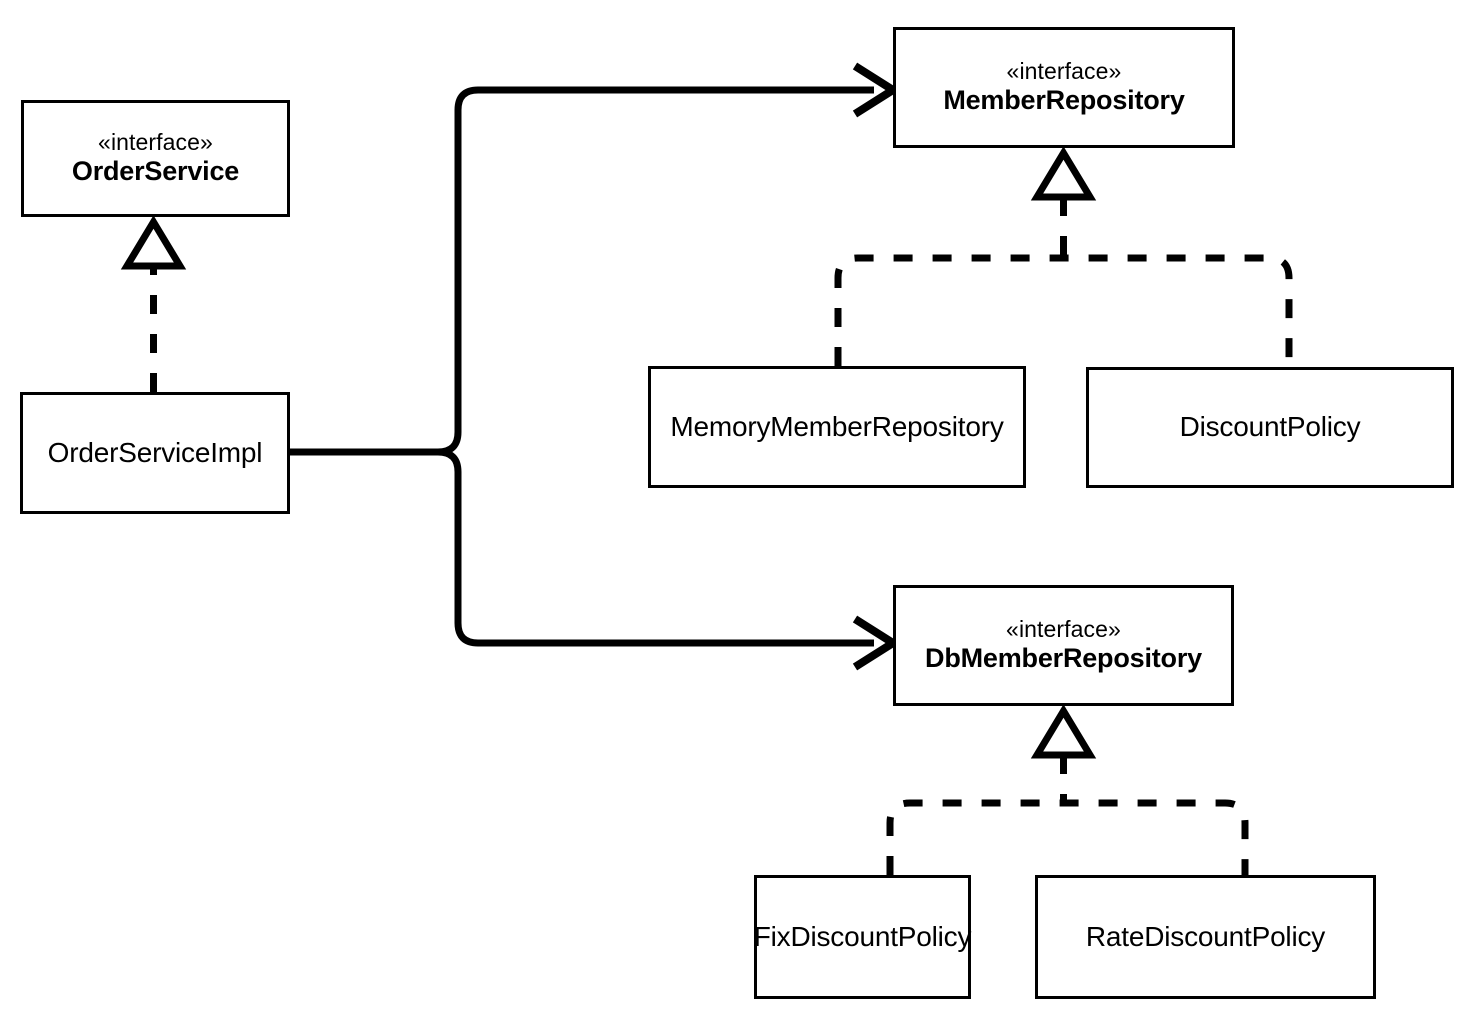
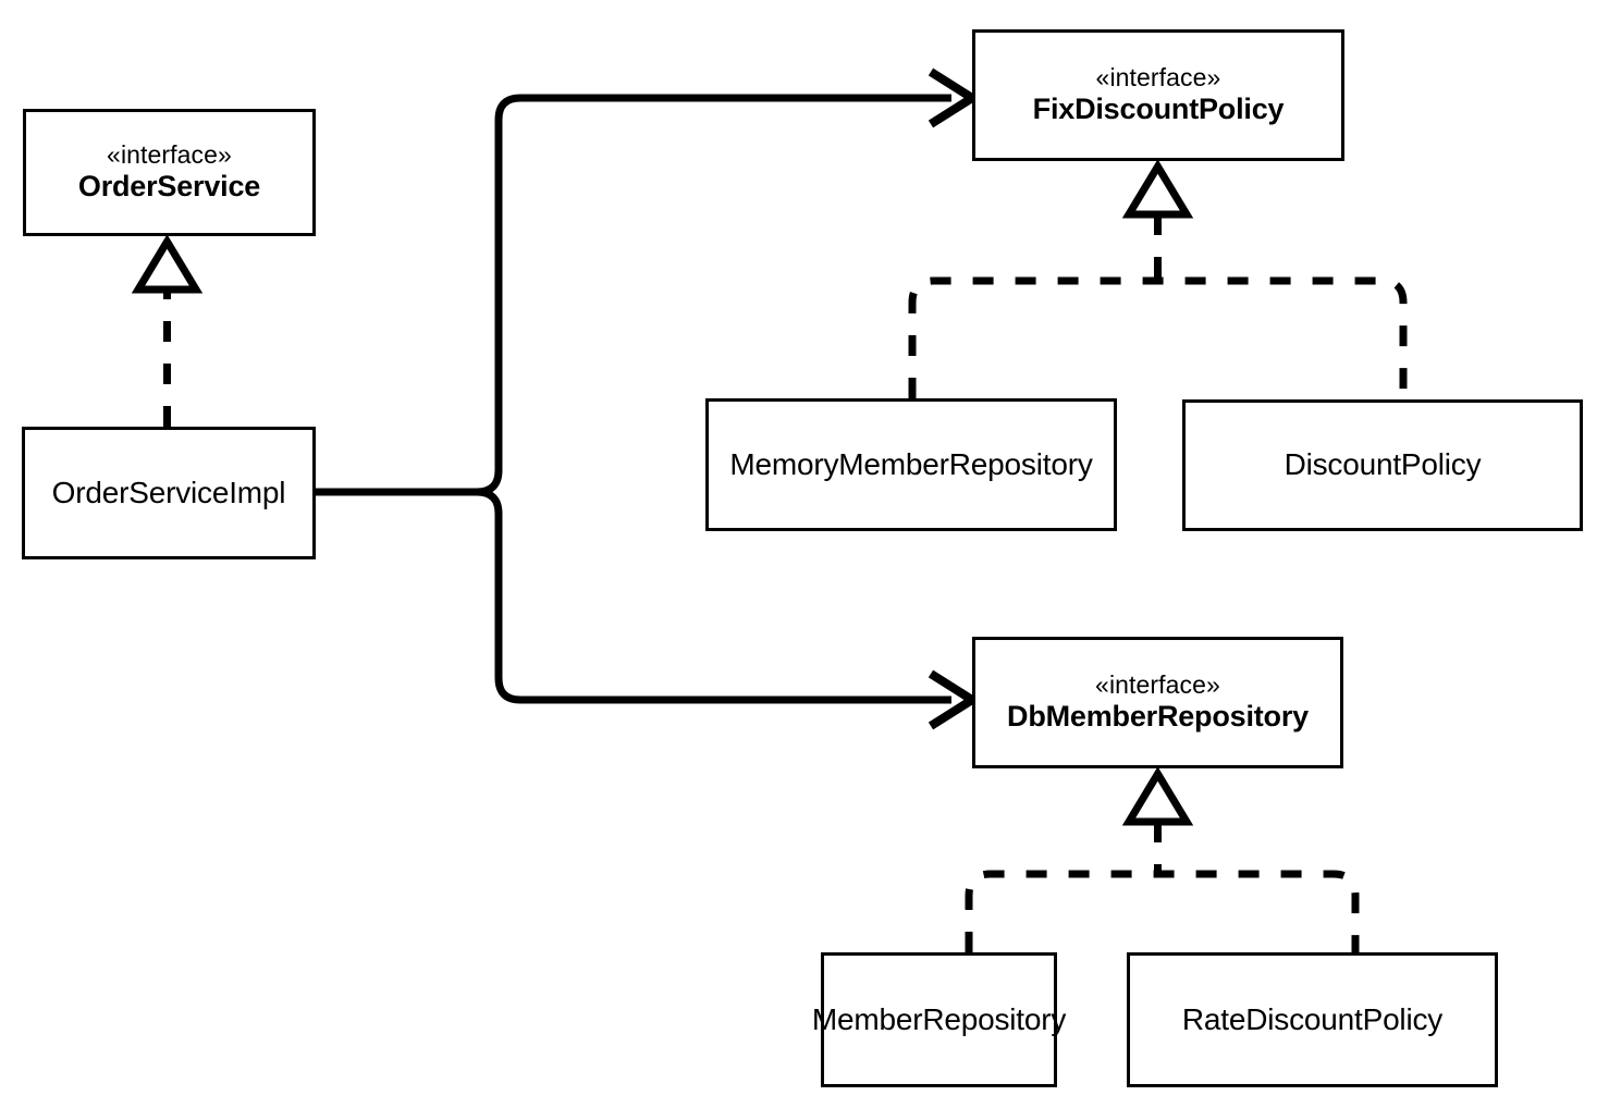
  «interface»
  OrderService
  OrderServiceImpl
  «interface»
- MemberRepository
+ FixDiscountPolicy
  MemoryMemberRepository
  DiscountPolicy
  «interface»
  DbMemberRepository
- FixDiscountPolicy
+ MemberRepository
  RateDiscountPolicy
